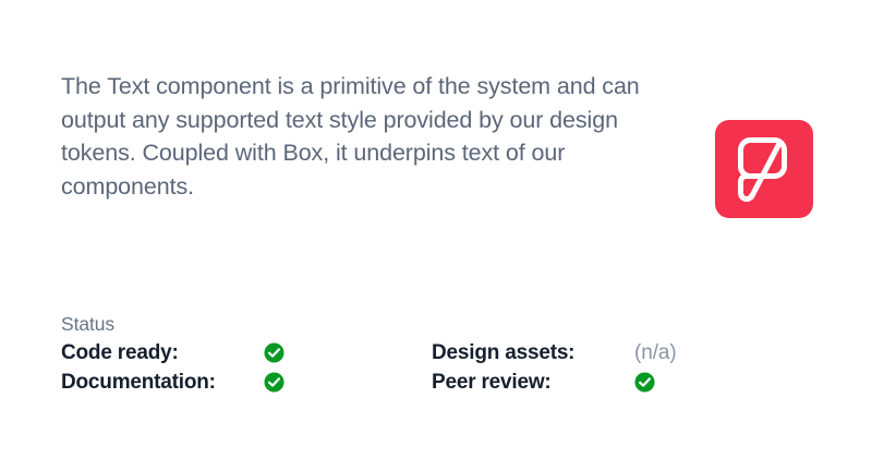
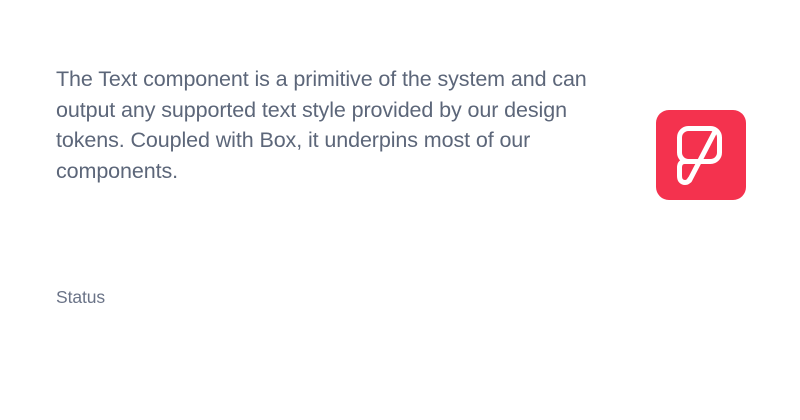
- The Text component is a primitive of the system and can output any supported text style provided by our design tokens. Coupled with Box, it underpins text of our components.
+ The Text component is a primitive of the system and can output any supported text style provided by our design tokens. Coupled with Box, it underpins most of our components.
  Status
- Code ready:
- Design assets:
- (n/a)
- Documentation:
- Peer review:
